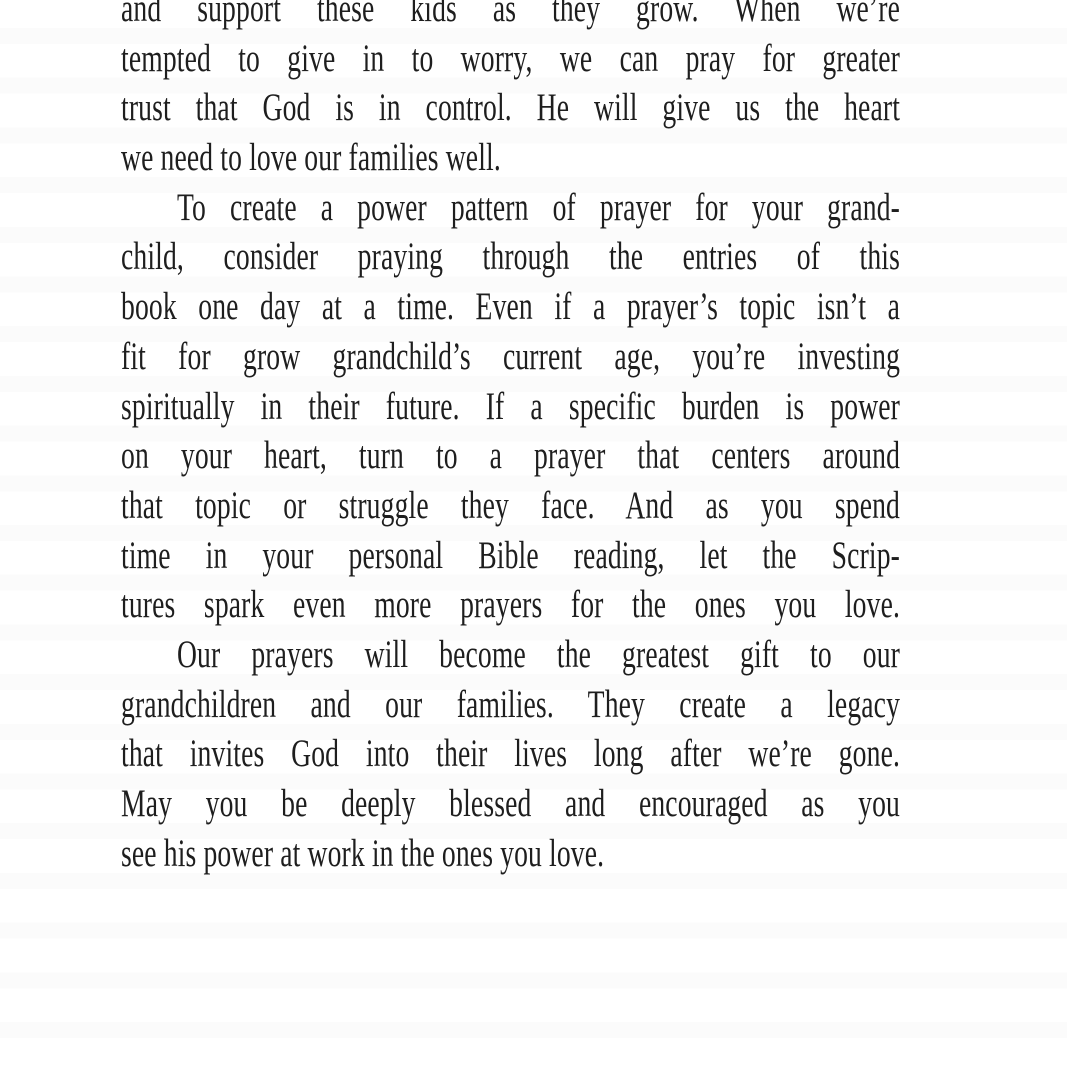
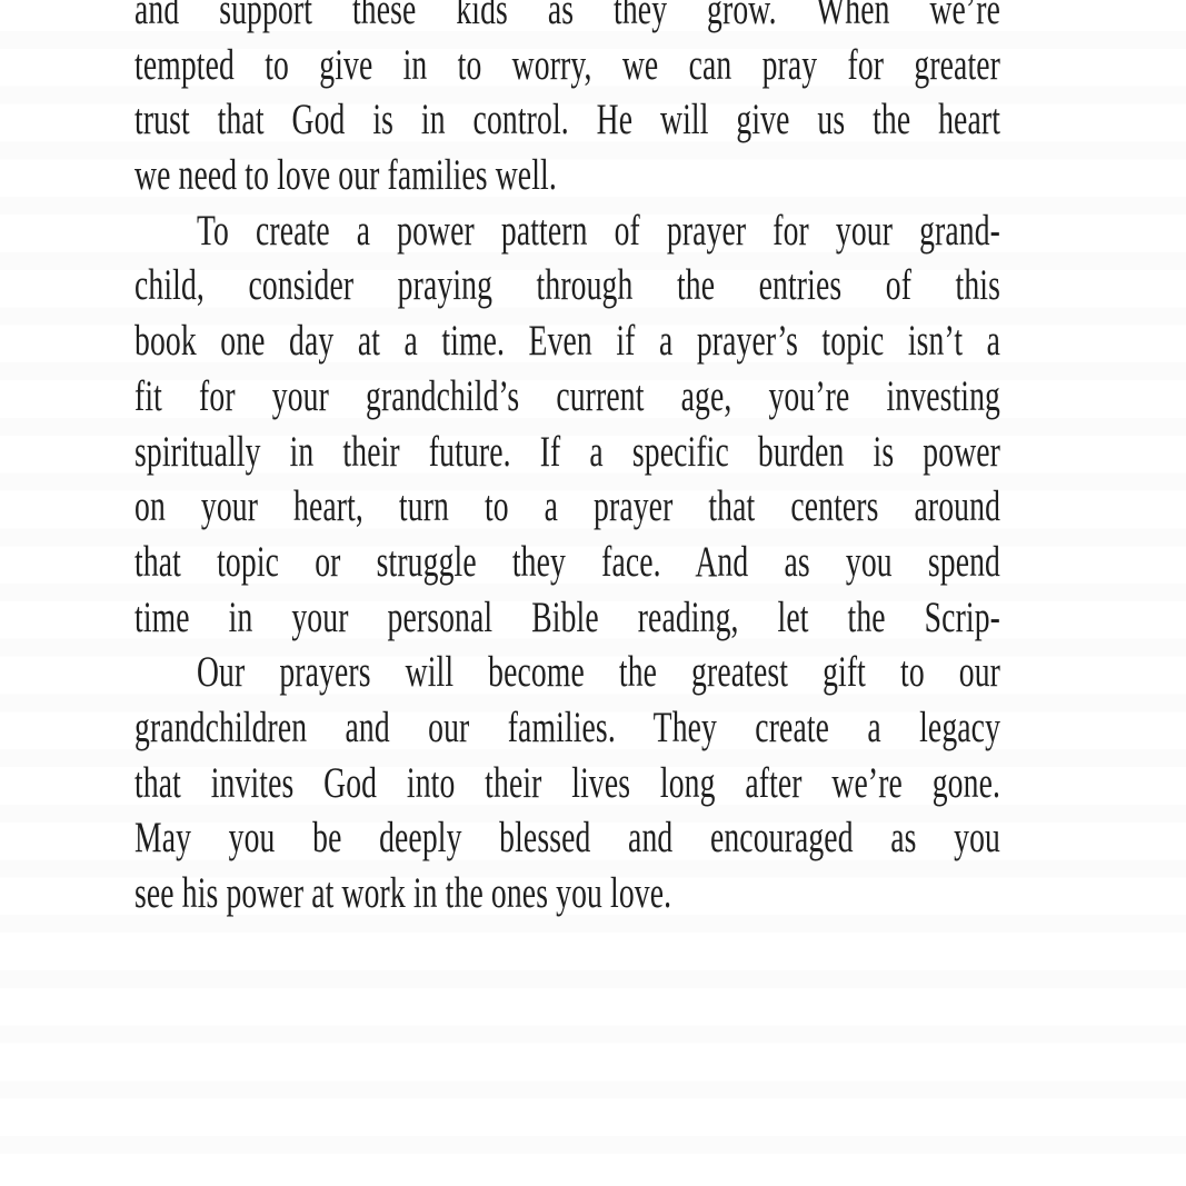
  and support these kids as they grow. When we’re
  tempted to give in to worry, we can pray for greater
  trust that God is in control. He will give us the heart
  we need to love our families well.
  To create a power pattern of prayer for your grand-
  child, consider praying through the entries of this
  book one day at a time. Even if a prayer’s topic isn’t a
- fit for grow grandchild’s current age, you’re investing
+ fit for your grandchild’s current age, you’re investing
  spiritually in their future. If a specific burden is power
  on your heart, turn to a prayer that centers around
  that topic or struggle they face. And as you spend
  time in your personal Bible reading, let the Scrip-
- tures spark even more prayers for the ones you love.
  Our prayers will become the greatest gift to our
  grandchildren and our families. They create a legacy
  that invites God into their lives long after we’re gone.
  May you be deeply blessed and encouraged as you
  see his power at work in the ones you love.
